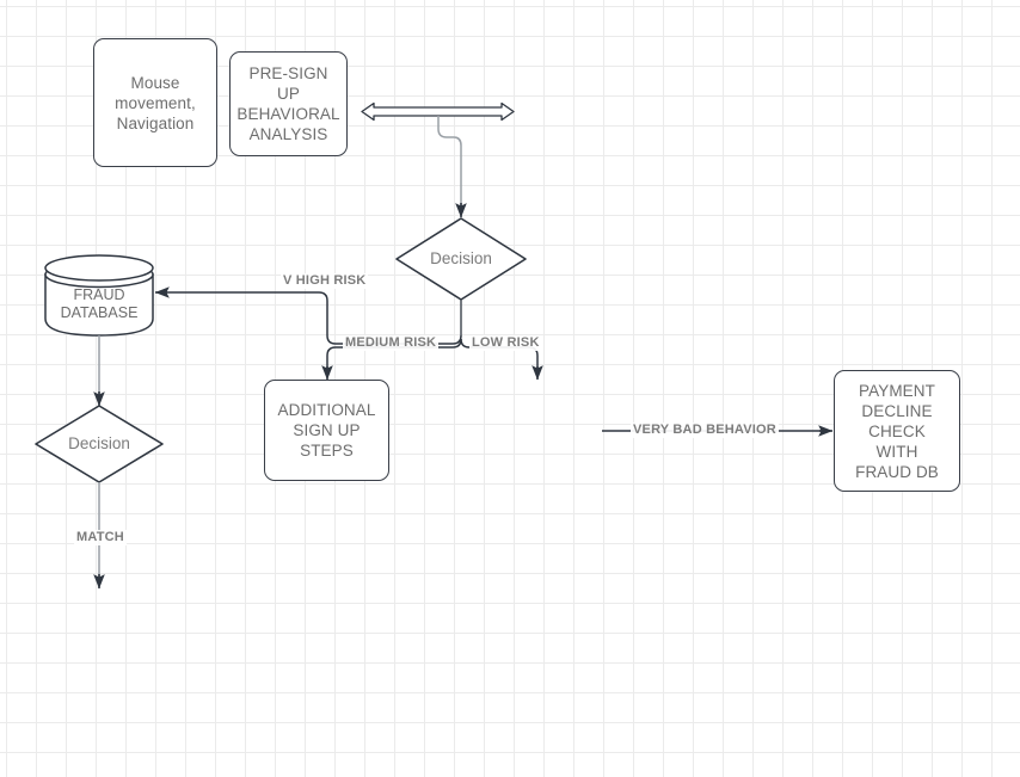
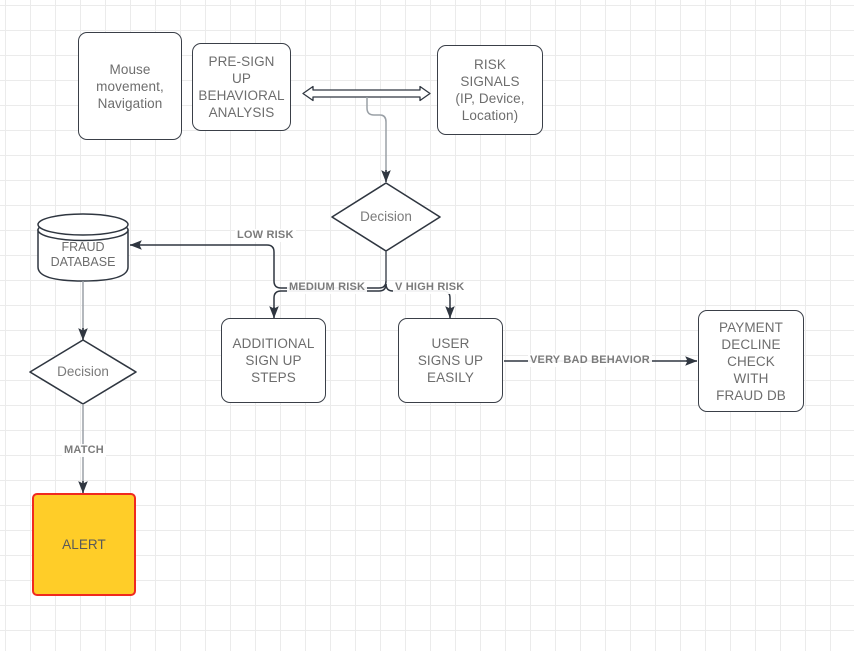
  Mouse
  movement,
  Navigation
  PRE-SIGN
  UP
  BEHAVIORAL
  ANALYSIS
+ RISK
+ SIGNALS
+ (IP, Device,
+ Location)
  Decision
  FRAUD
  DATABASE
  Decision
+ ALERT
  ADDITIONAL
  SIGN UP
  STEPS
+ USER
+ SIGNS UP
+ EASILY
  PAYMENT
  DECLINE
  CHECK
  WITH
  FRAUD DB
- V HIGH RISK
+ LOW RISK
  MEDIUM RISK
- LOW RISK
+ V HIGH RISK
  MATCH
  VERY BAD BEHAVIOR
